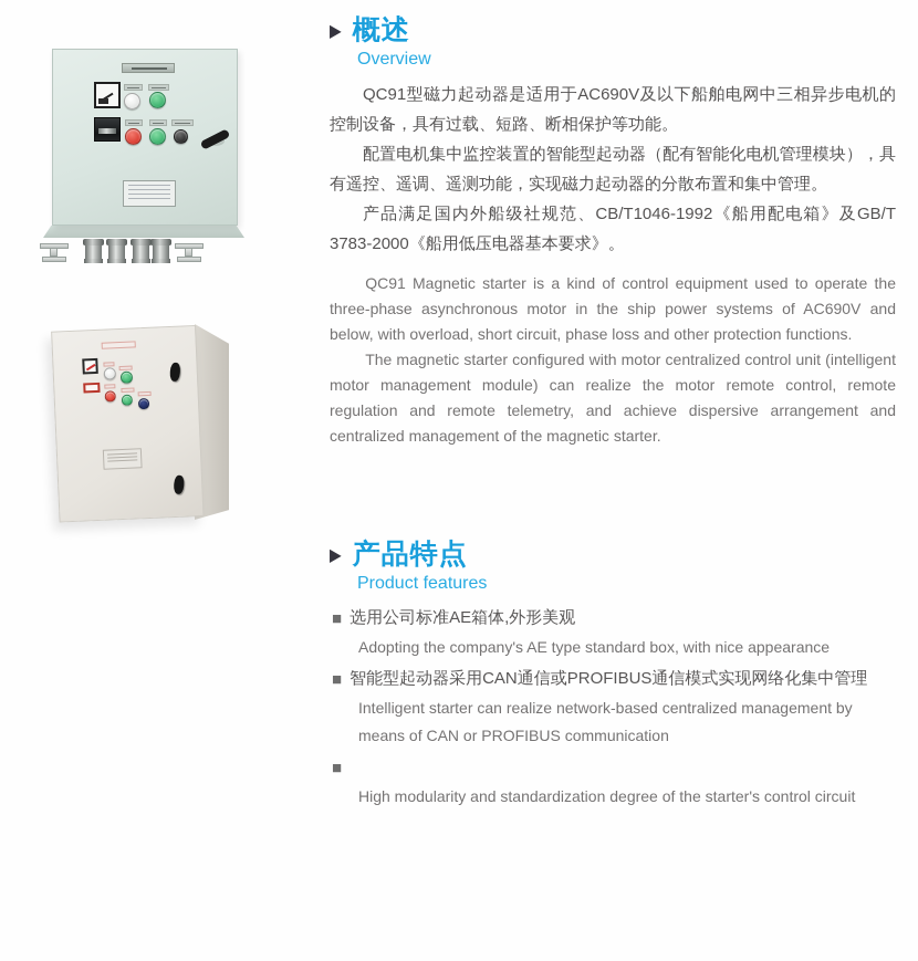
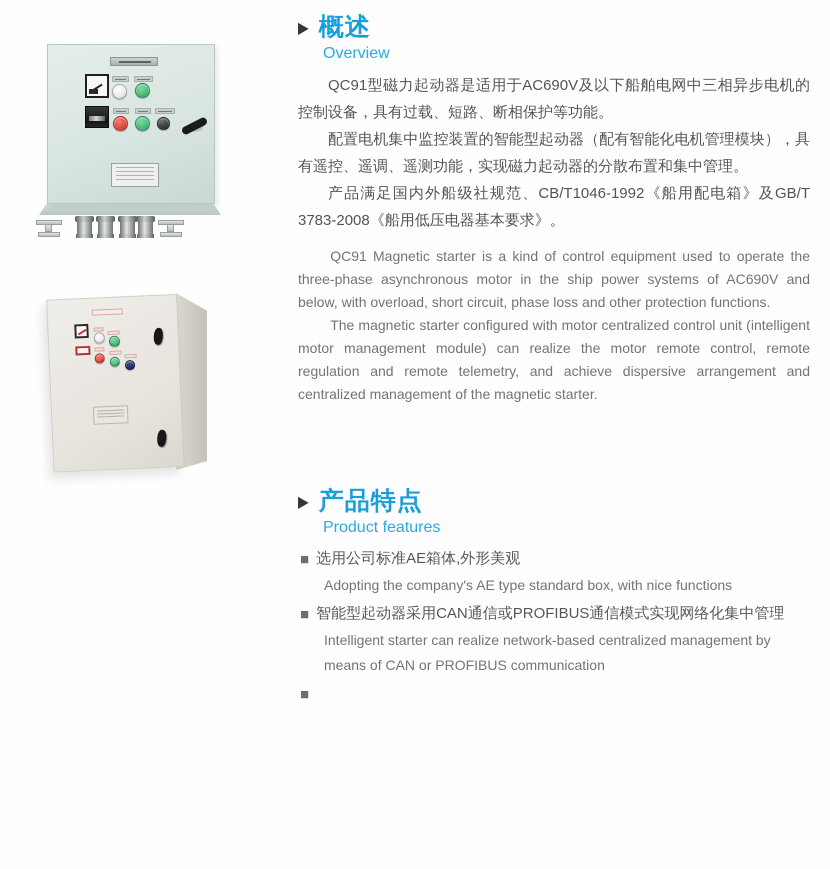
  ▶
  概述
  Overview
  QC91型磁力起动器是适用于AC690V及以下船舶电网中三相异步电机的控制设备，具有过载、短路、断相保护等功能。
  配置电机集中监控装置的智能型起动器（配有智能化电机管理模块），具有遥控、遥调、遥测功能，实现磁力起动器的分散布置和集中管理。
- 产品满足国内外船级社规范、CB/T1046-1992《船用配电箱》及GB/T 3783-2000《船用低压电器基本要求》。
+ 产品满足国内外船级社规范、CB/T1046-1992《船用配电箱》及GB/T 3783-2008《船用低压电器基本要求》。
  QC91 Magnetic starter is a kind of control equipment used to operate the three-phase asynchronous motor in the ship power systems of AC690V and below, with overload, short circuit, phase loss and other protection functions.
  The magnetic starter configured with motor centralized control unit (intelligent motor management module) can realize the motor remote control, remote regulation and remote telemetry, and achieve dispersive arrangement and centralized management of the magnetic starter.
  ▶
  产品特点
  Product features
  ■
  选用公司标准AE箱体,外形美观
- Adopting the company's AE type standard box, with nice appearance
+ Adopting the company's AE type standard box, with nice functions
  ■
  智能型起动器采用CAN通信或PROFIBUS通信模式实现网络化集中管理
  Intelligent starter can realize network-based centralized management by means of CAN or PROFIBUS communication
  ■
- High modularity and standardization degree of the starter's control circuit
